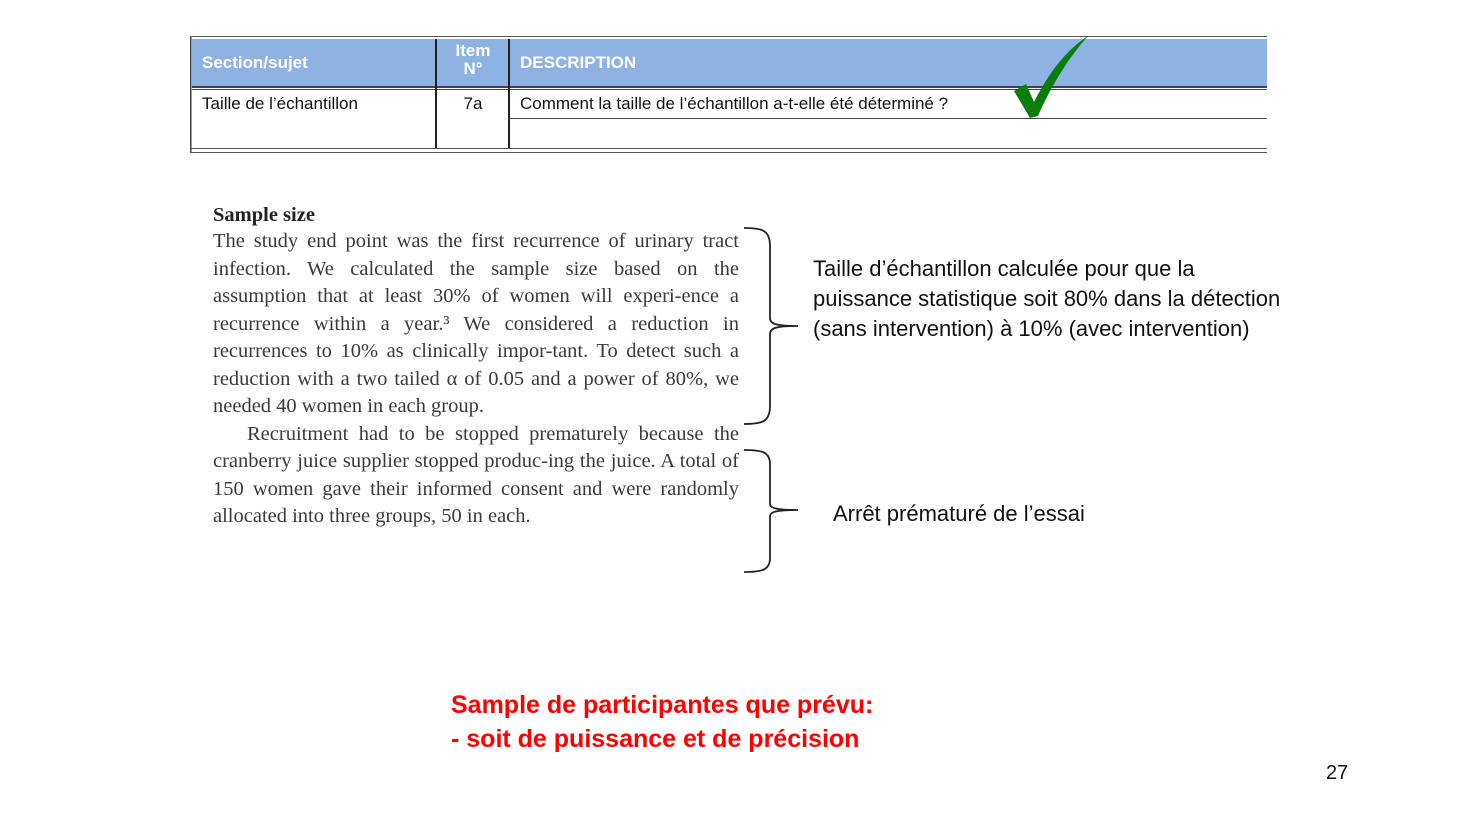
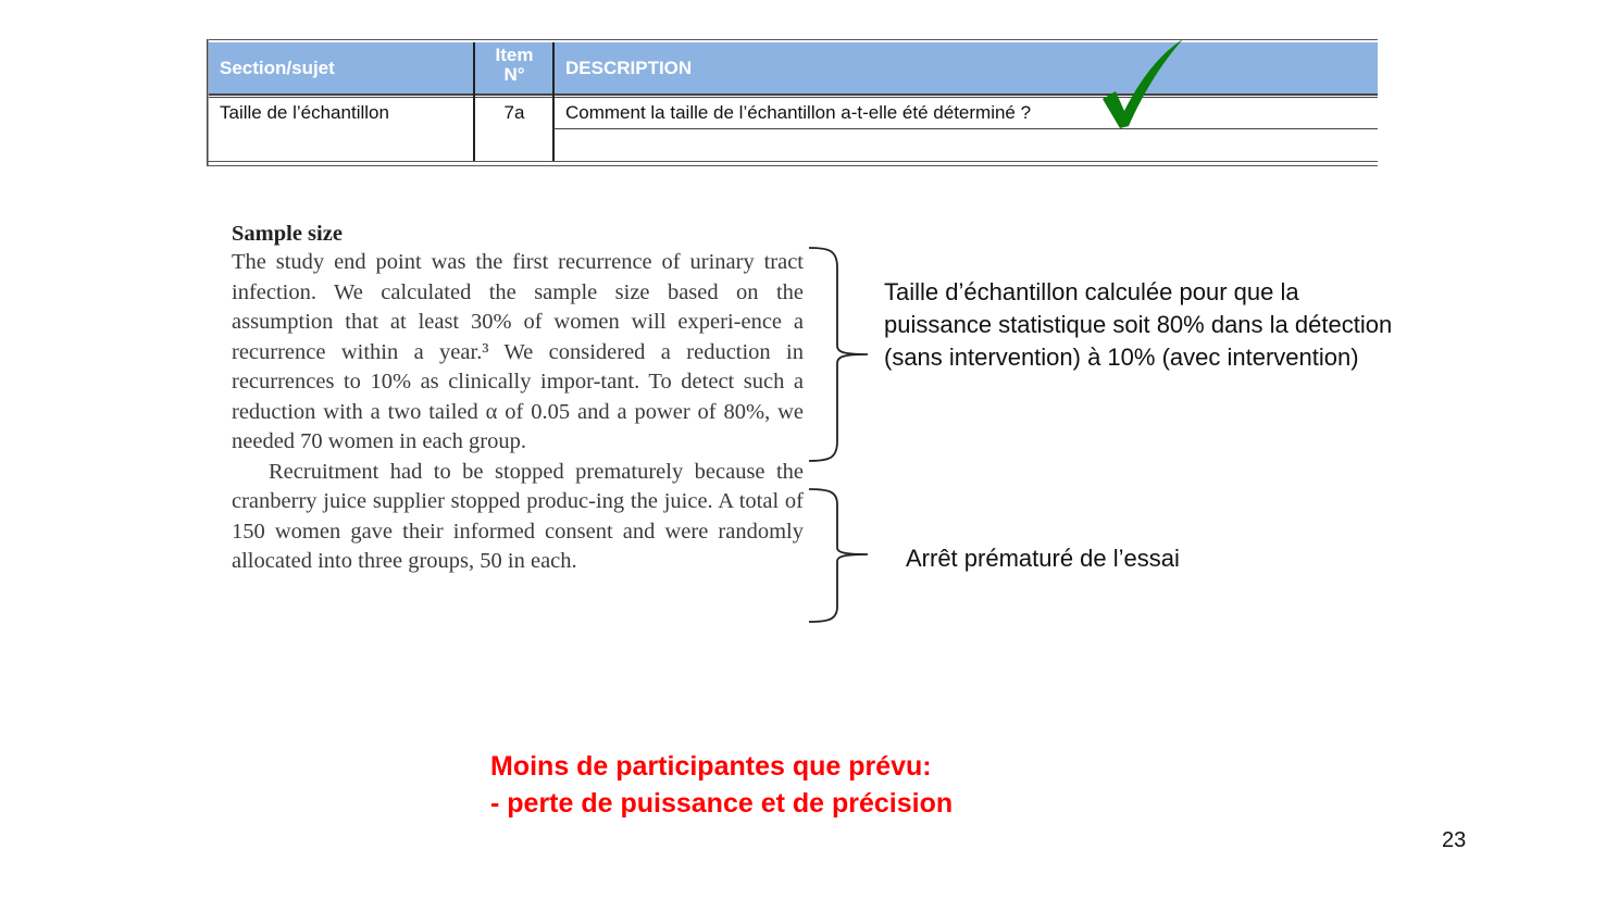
  Section/sujet
  Item
  N°
  DESCRIPTION
  Taille de l’échantillon
  7a
  Comment la taille de l’échantillon a-t-elle été déterminé ?
  Sample size
- The study end point was the first recurrence of urinary tract infection. We calculated the sample size based on the assumption that at least 30% of women will experi-ence a recurrence within a year.³ We considered a reduction in recurrences to 10% as clinically impor-tant. To detect such a reduction with a two tailed α of 0.05 and a power of 80%, we needed 40 women in each group.
+ The study end point was the first recurrence of urinary tract infection. We calculated the sample size based on the assumption that at least 30% of women will experi-ence a recurrence within a year.³ We considered a reduction in recurrences to 10% as clinically impor-tant. To detect such a reduction with a two tailed α of 0.05 and a power of 80%, we needed 70 women in each group.
  Recruitment had to be stopped prematurely because the cranberry juice supplier stopped produc-ing the juice. A total of 150 women gave their informed consent and were randomly allocated into three groups, 50 in each.
  Taille d’échantillon calculée pour que la
  puissance statistique soit 80% dans la détection
  (sans intervention) à 10% (avec intervention)
  Arrêt prématuré de l’essai
- Sample de participantes que prévu:
+ Moins de participantes que prévu:
- - soit de puissance et de précision
+ - perte de puissance et de précision
- 27
+ 23
